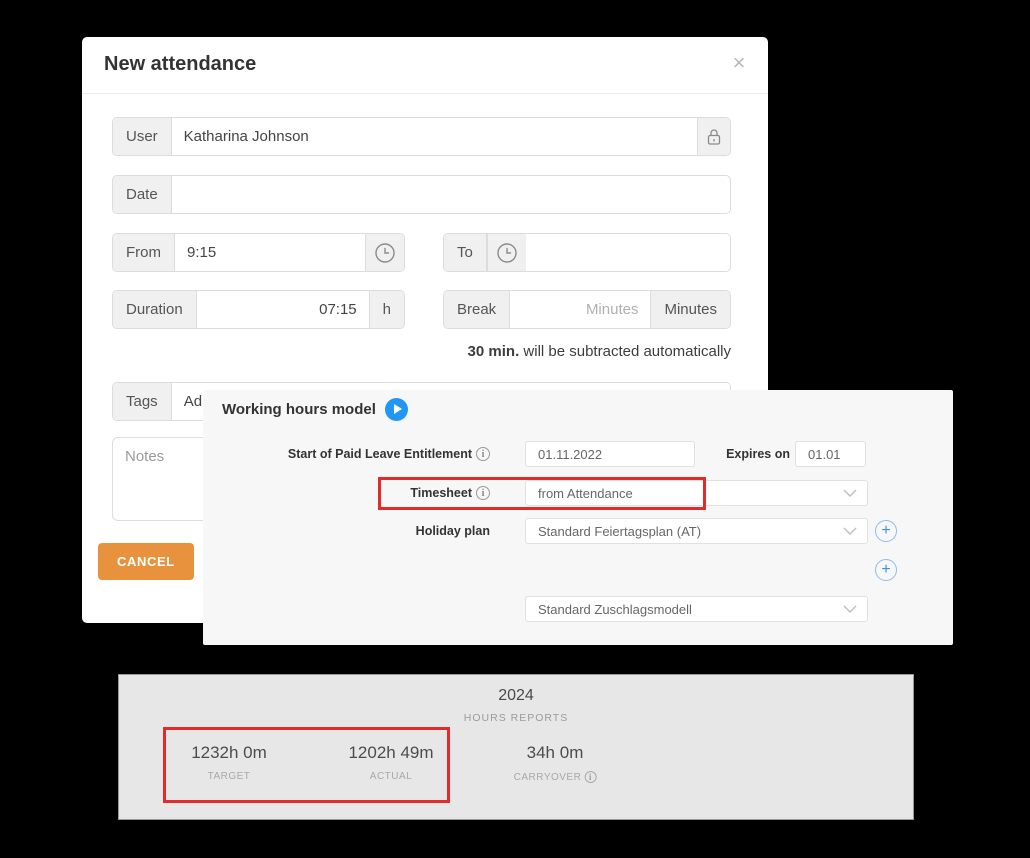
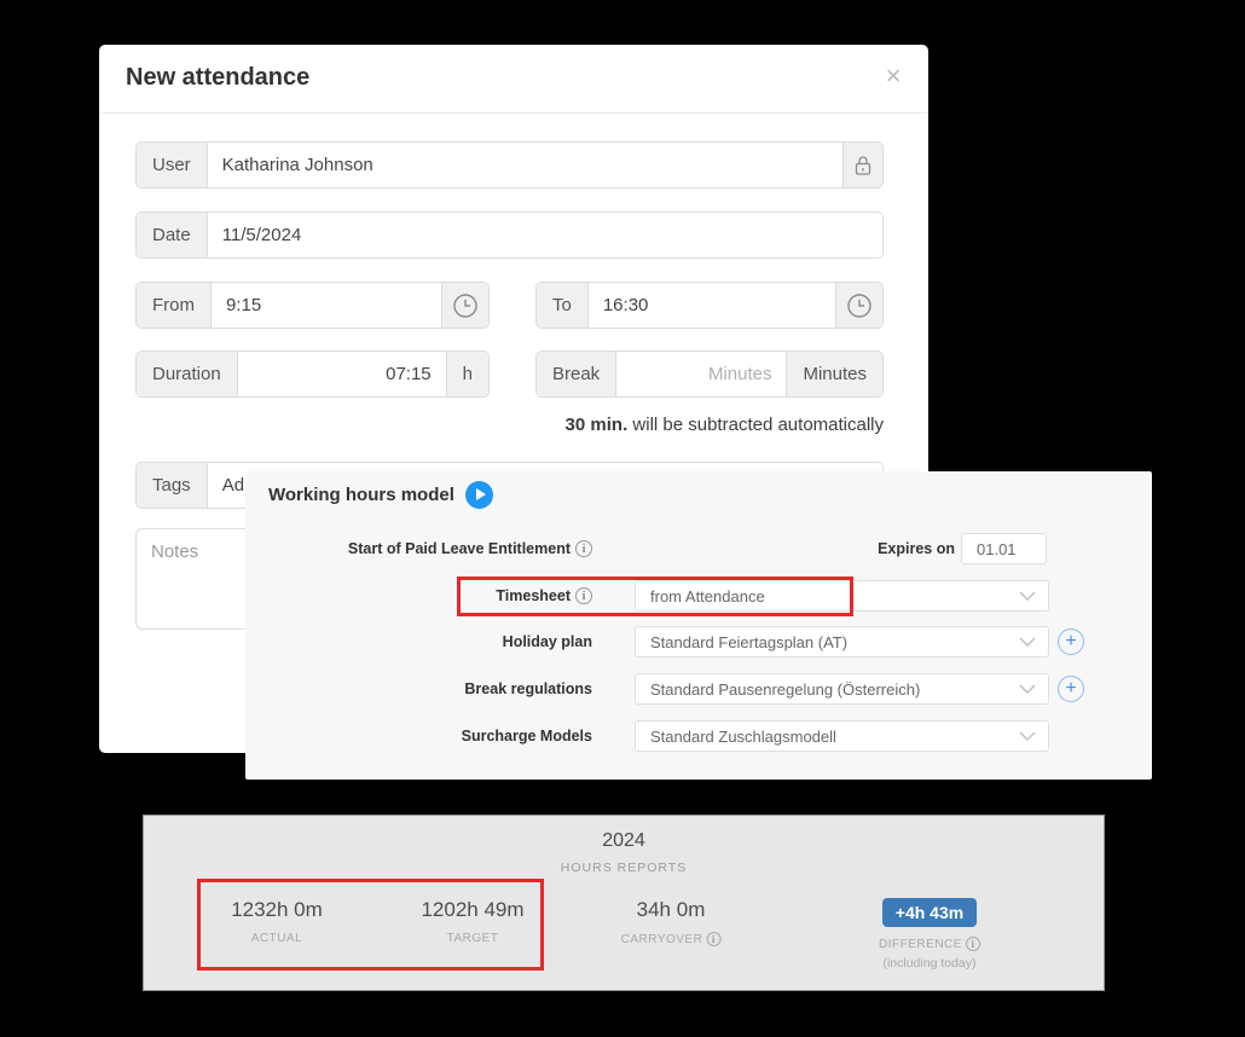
  New attendance
  User
  Katharina Johnson
  Date
+ 11/5/2024
  From
  9:15
  To
+ 16:30
  Duration
  07:15
  h
  Break
  Minutes
  Minutes
  30 min. will be subtracted automatically
  Tags
  Ad
  Notes
- CANCEL
  Working hours model
  Start of Paid Leave Entitlement
- 01.11.2022
  Expires on
  01.01
  Timesheet
  from Attendance
  Holiday plan
  Standard Feiertagsplan (AT)
+ Break regulations
+ Standard Pausenregelung (Österreich)
+ Surcharge Models
  Standard Zuschlagsmodell
  2024
  HOURS REPORTS
  1232h 0m
- TARGET
+ ACTUAL
  1202h 49m
- ACTUAL
+ TARGET
  34h 0m
  CARRYOVER
+ +4h 43m
+ DIFFERENCE
+ (including today)
